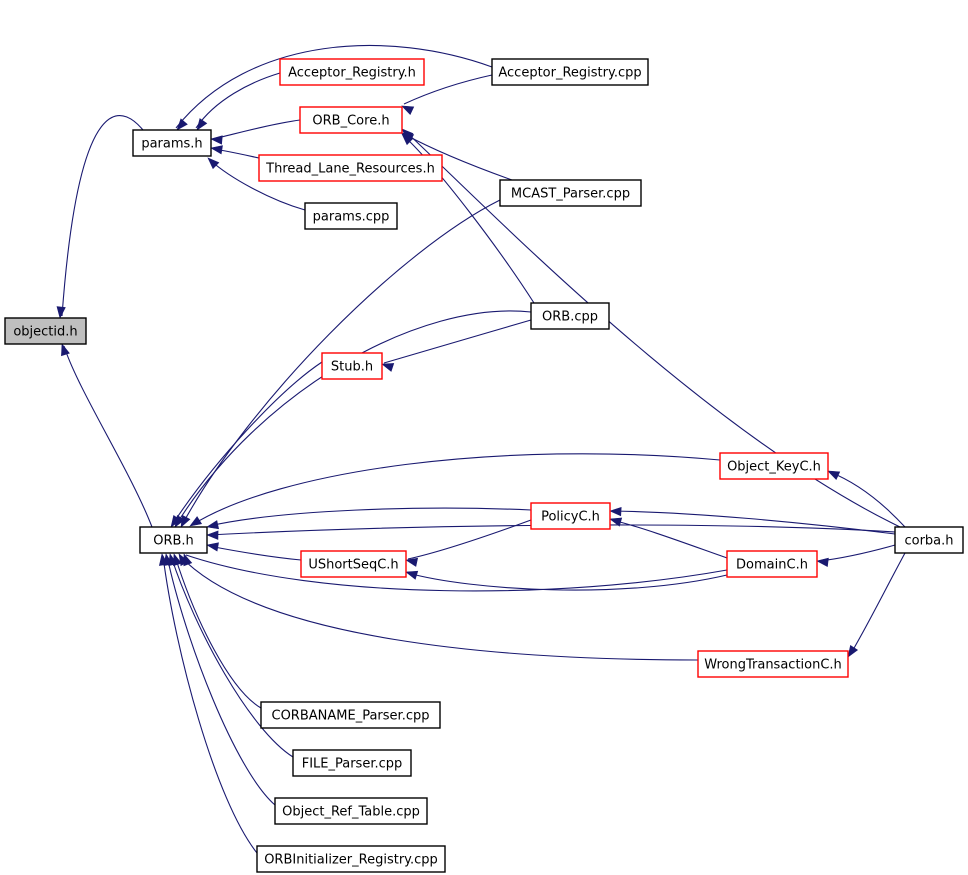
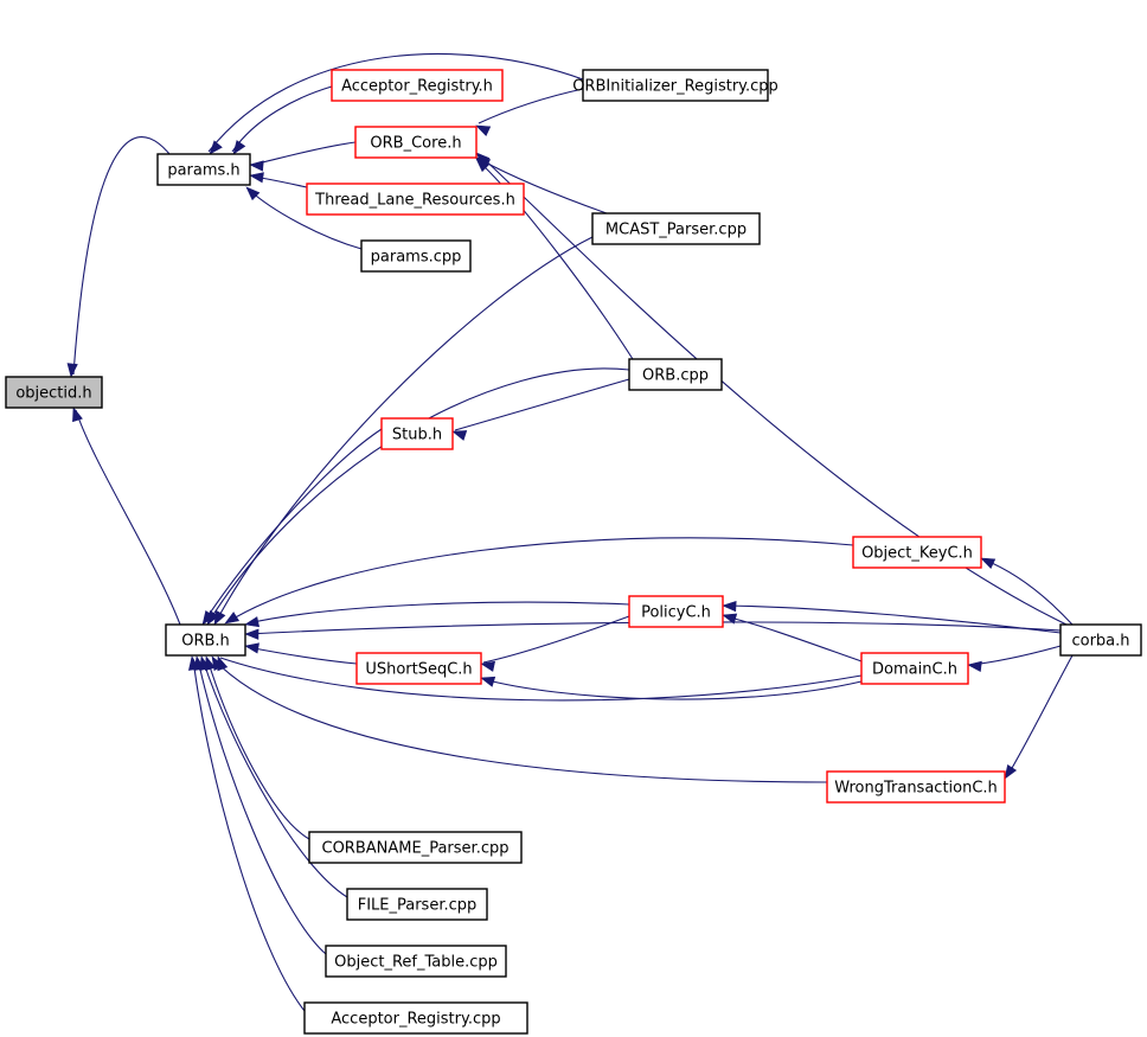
  objectid.h
  params.h
  Acceptor_Registry.h
  ORB_Core.h
  Thread_Lane_Resources.h
  params.cpp
- Acceptor_Registry.cpp
+ ORBInitializer_Registry.cpp
  MCAST_Parser.cpp
  ORB.cpp
  Stub.h
  ORB.h
  Object_KeyC.h
  PolicyC.h
  UShortSeqC.h
  DomainC.h
  corba.h
  WrongTransactionC.h
  CORBANAME_Parser.cpp
  FILE_Parser.cpp
  Object_Ref_Table.cpp
- ORBInitializer_Registry.cpp
+ Acceptor_Registry.cpp
